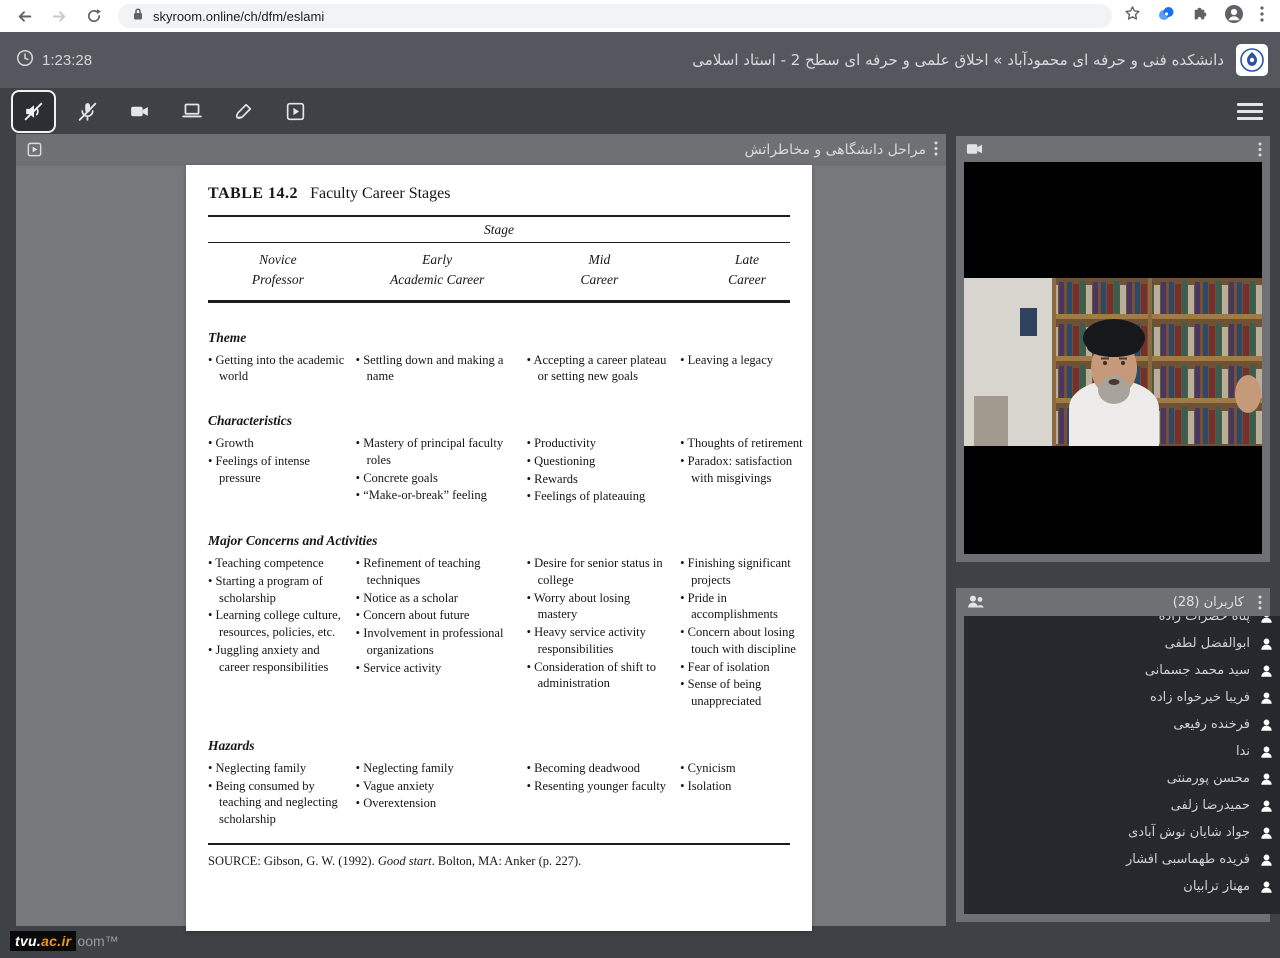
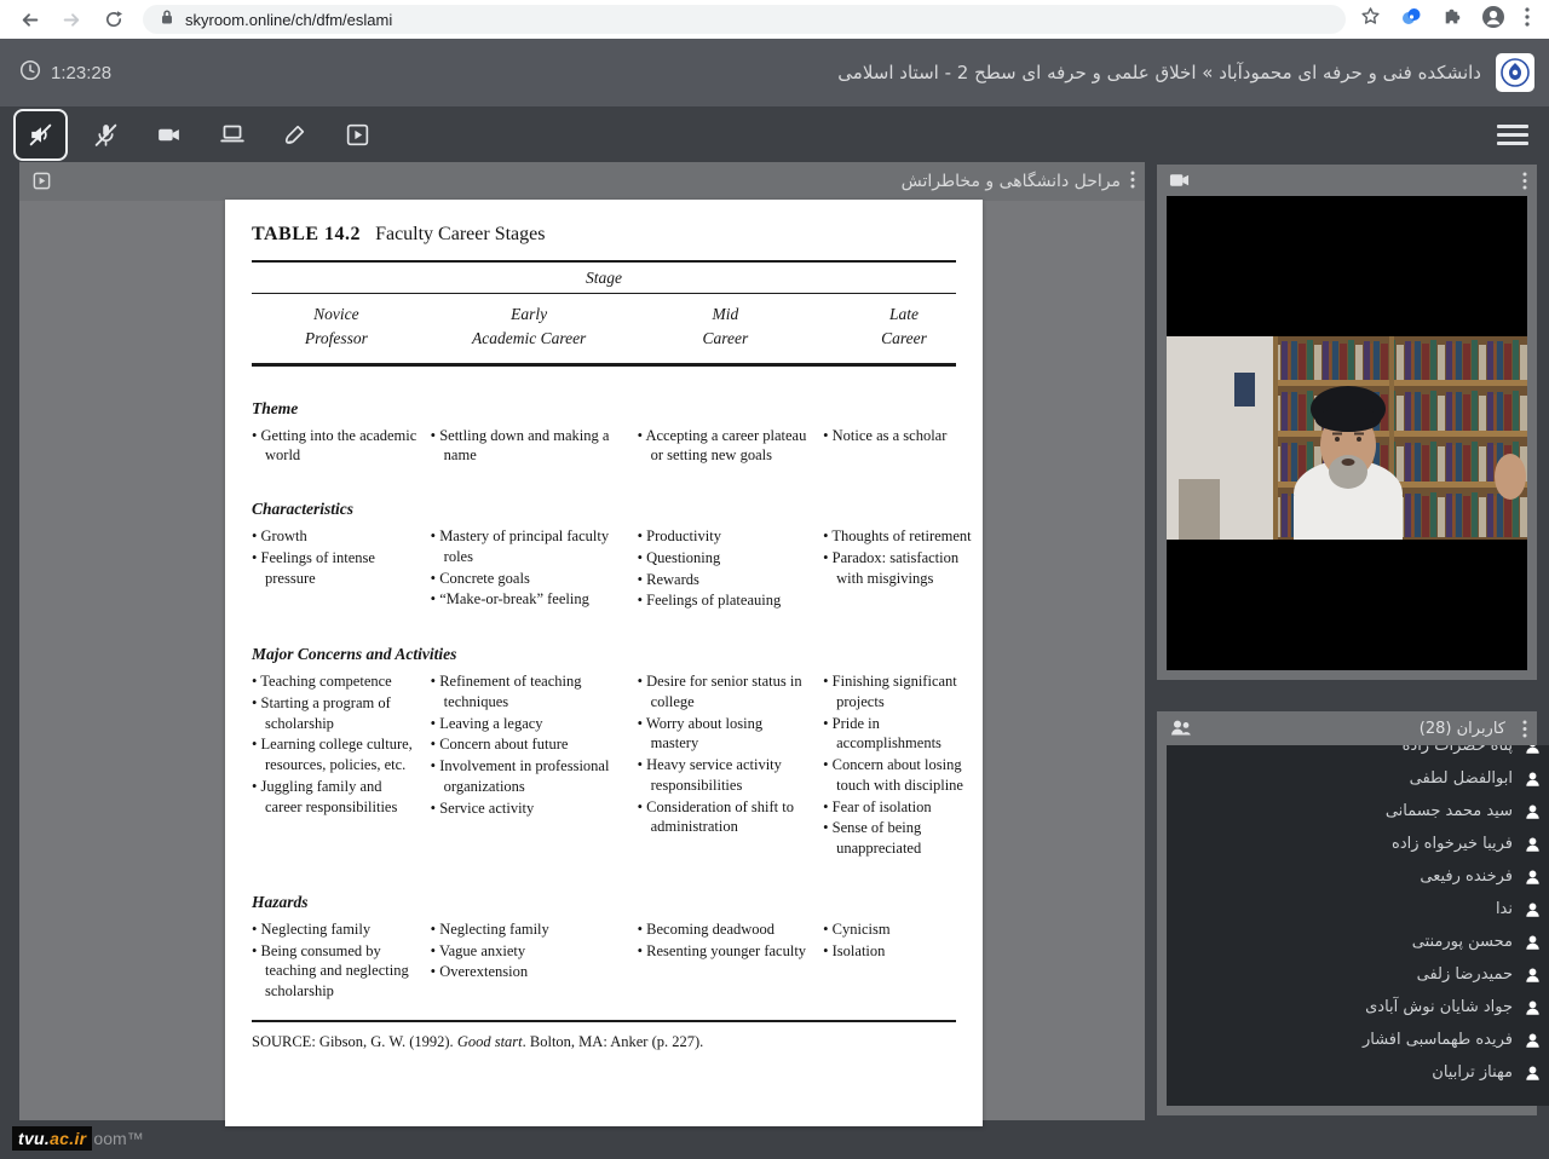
  skyroom.online/ch/dfm/eslami
  1:23:28
  دانشکده فنی و حرفه ای محمودآباد » اخلاق علمی و حرفه ای سطح 2 - استاد اسلامی
  مراحل دانشگاهی و مخاطراتش
  TABLE 14.2 Faculty Career Stages
  Stage
  Novice
  Professor
  Early
  Academic Career
  Mid
  Career
  Late
  Career
  Theme
  Getting into the academic world
  Settling down and making a name
  Accepting a career plateau or setting new goals
- Leaving a legacy
+ Notice as a scholar
  Characteristics
  Growth
  Feelings of intense pressure
  Mastery of principal faculty roles
  Concrete goals
  “Make-or-break” feeling
  Productivity
  Questioning
  Rewards
  Feelings of plateauing
  Thoughts of retirement
  Paradox: satisfaction with misgivings
  Major Concerns and Activities
  Teaching competence
  Starting a program of scholarship
  Learning college culture, resources, policies, etc.
- Juggling anxiety and career responsibilities
+ Juggling family and career responsibilities
  Refinement of teaching techniques
- Notice as a scholar
+ Leaving a legacy
  Concern about future
  Involvement in professional organizations
  Service activity
  Desire for senior status in college
  Worry about losing mastery
  Heavy service activity responsibilities
  Consideration of shift to administration
  Finishing significant projects
  Pride in accomplishments
  Concern about losing touch with discipline
  Fear of isolation
  Sense of being unappreciated
  Hazards
  Neglecting family
  Being consumed by teaching and neglecting scholarship
  Neglecting family
  Vague anxiety
  Overextension
  Becoming deadwood
  Resenting younger faculty
  Cynicism
  Isolation
  SOURCE: Gibson, G. W. (1992). Good start. Bolton, MA: Anker (p. 227).
  کاربران (28)
  پناه حضرات زاده
  ابوالفضل لطفی
  سید محمد جسمانی
  فریبا خیرخواه زاده
  فرخنده رفیعی
  ندا
  محسن پورمنتی
  حمیدرضا زلفی
  جواد شایان نوش آبادی
  فریده طهماسبی افشار
  مهناز ترابیان
  tvu.ac.ir
  oom™
